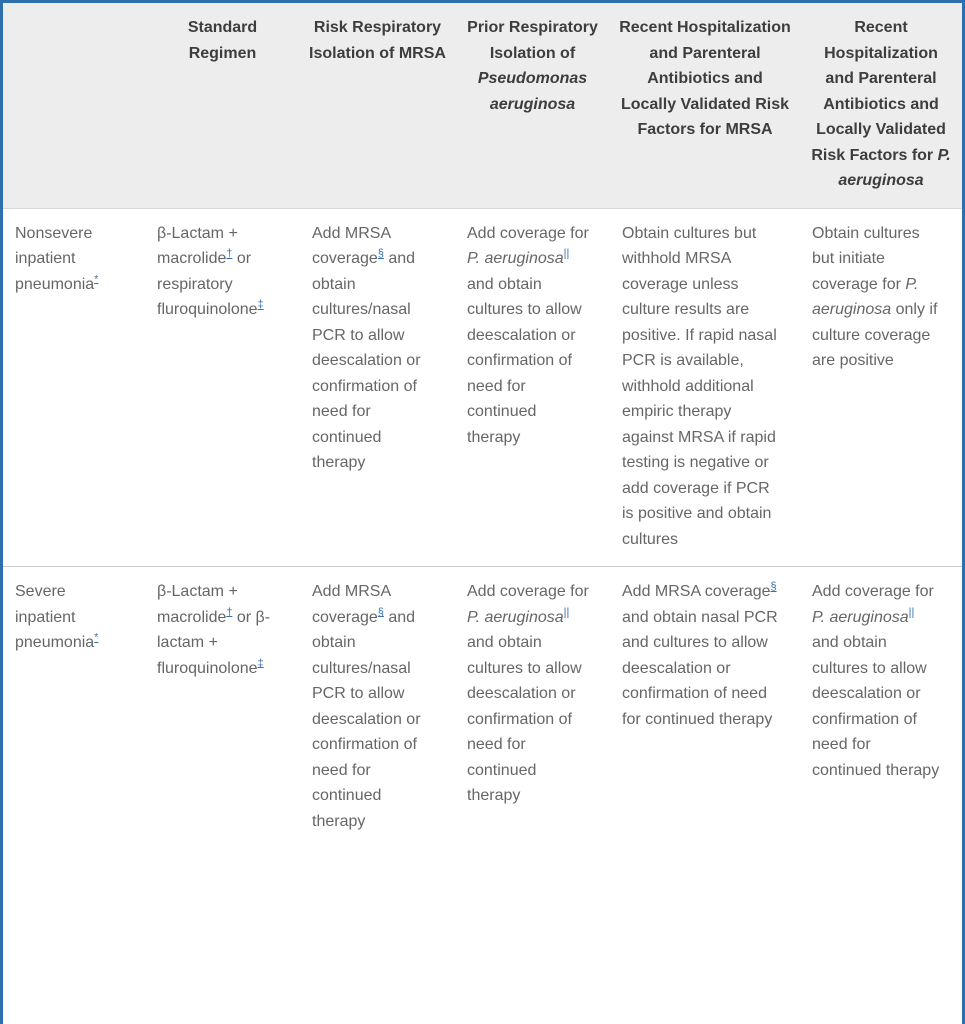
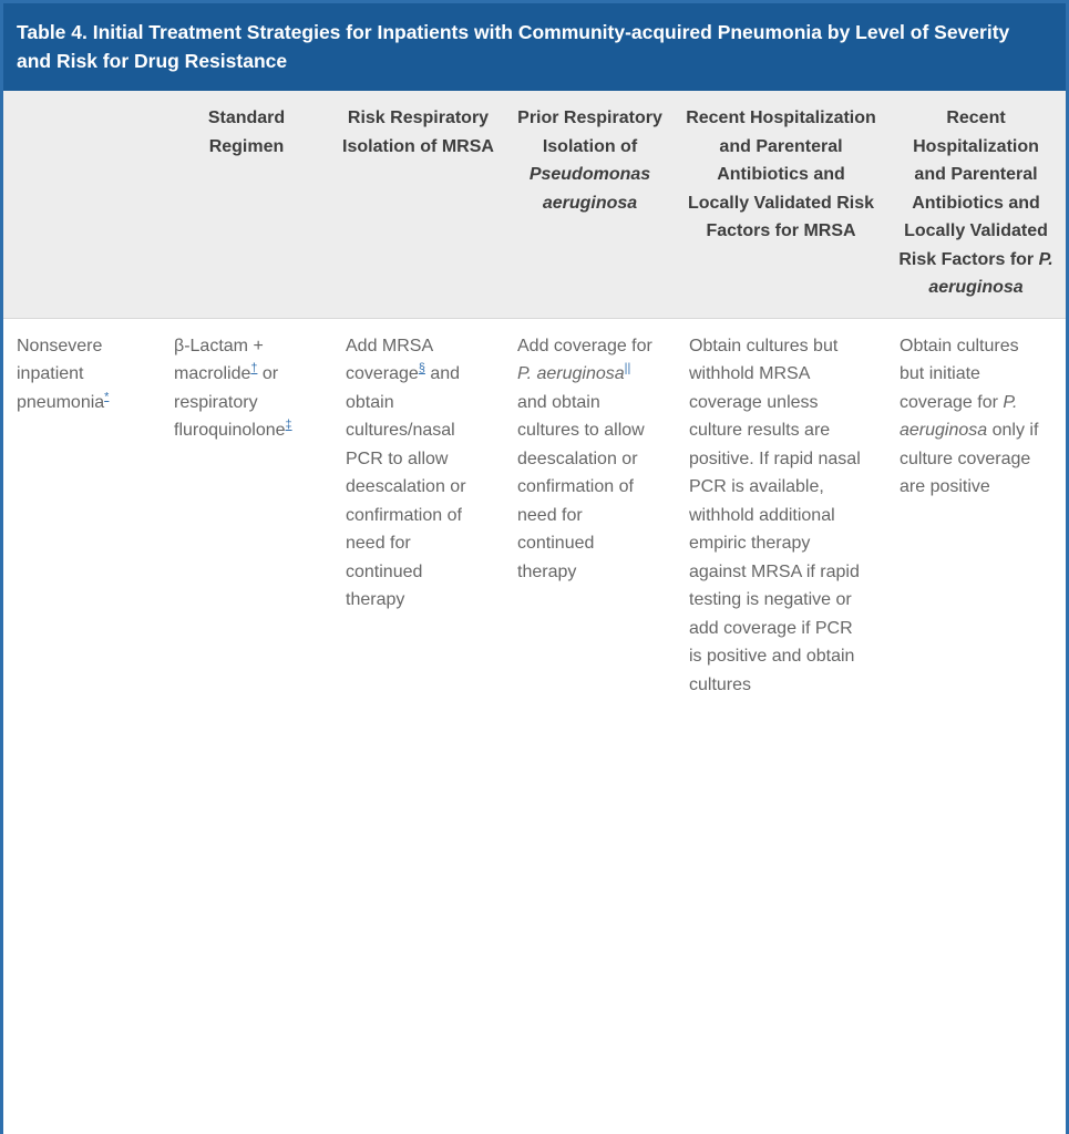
+ Table 4. Initial Treatment Strategies for Inpatients with Community-acquired Pneumonia by Level of Severity and Risk for Drug Resistance
  	Standard Regimen	Risk Respiratory Isolation of MRSA	Prior Respiratory Isolation of Pseudomonas aeruginosa	Recent Hospitalization and Parenteral Antibiotics and Locally Validated Risk Factors for MRSA	Recent Hospitalization and Parenteral Antibiotics and Locally Validated Risk Factors for P. aeruginosa
  Nonsevere inpatient pneumonia*	β-Lactam + macrolide† or respiratory fluroquinolone‡	Add MRSA coverage§ and obtain cultures/nasal PCR to allow deescalation or confirmation of need for continued therapy	Add coverage for P. aeruginosa|| and obtain cultures to allow deescalation or confirmation of need for continued therapy	Obtain cultures but withhold MRSA coverage unless culture results are positive. If rapid nasal PCR is available, withhold additional empiric therapy against MRSA if rapid testing is negative or add coverage if PCR is positive and obtain cultures	Obtain cultures but initiate coverage for P. aeruginosa only if culture coverage are positive
- Severe inpatient pneumonia*	β-Lactam + macrolide† or β-lactam + fluroquinolone‡	Add MRSA coverage§ and obtain cultures/nasal PCR to allow deescalation or confirmation of need for continued therapy	Add coverage for P. aeruginosa|| and obtain cultures to allow deescalation or confirmation of need for continued therapy	Add MRSA coverage§ and obtain nasal PCR and cultures to allow deescalation or confirmation of need for continued therapy	Add coverage for P. aeruginosa|| and obtain cultures to allow deescalation or confirmation of need for continued therapy
